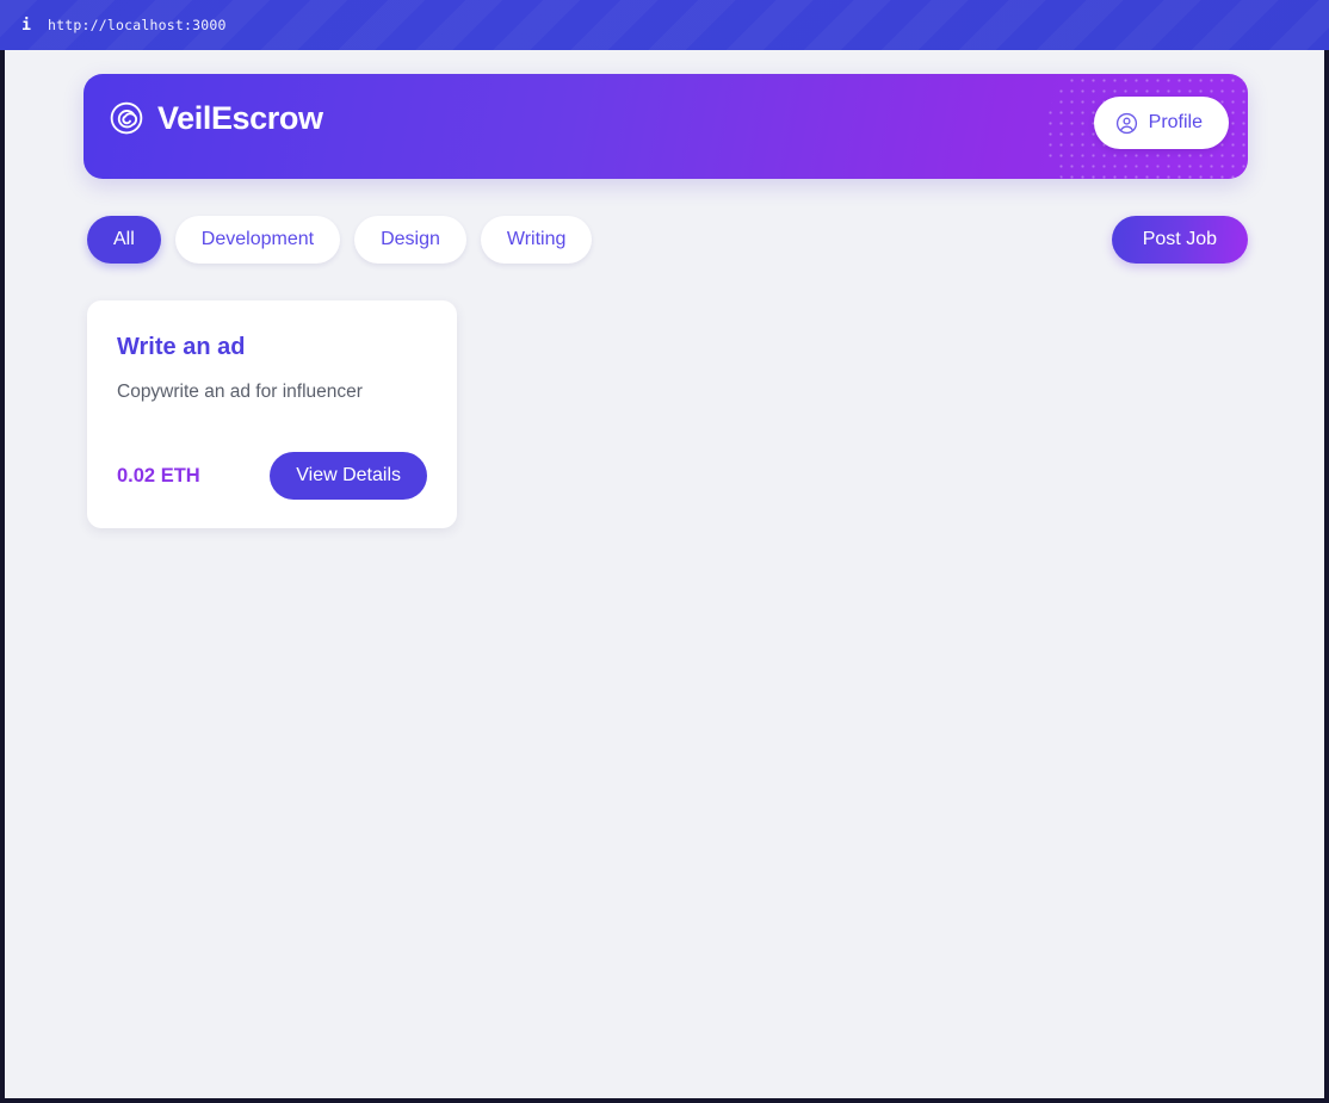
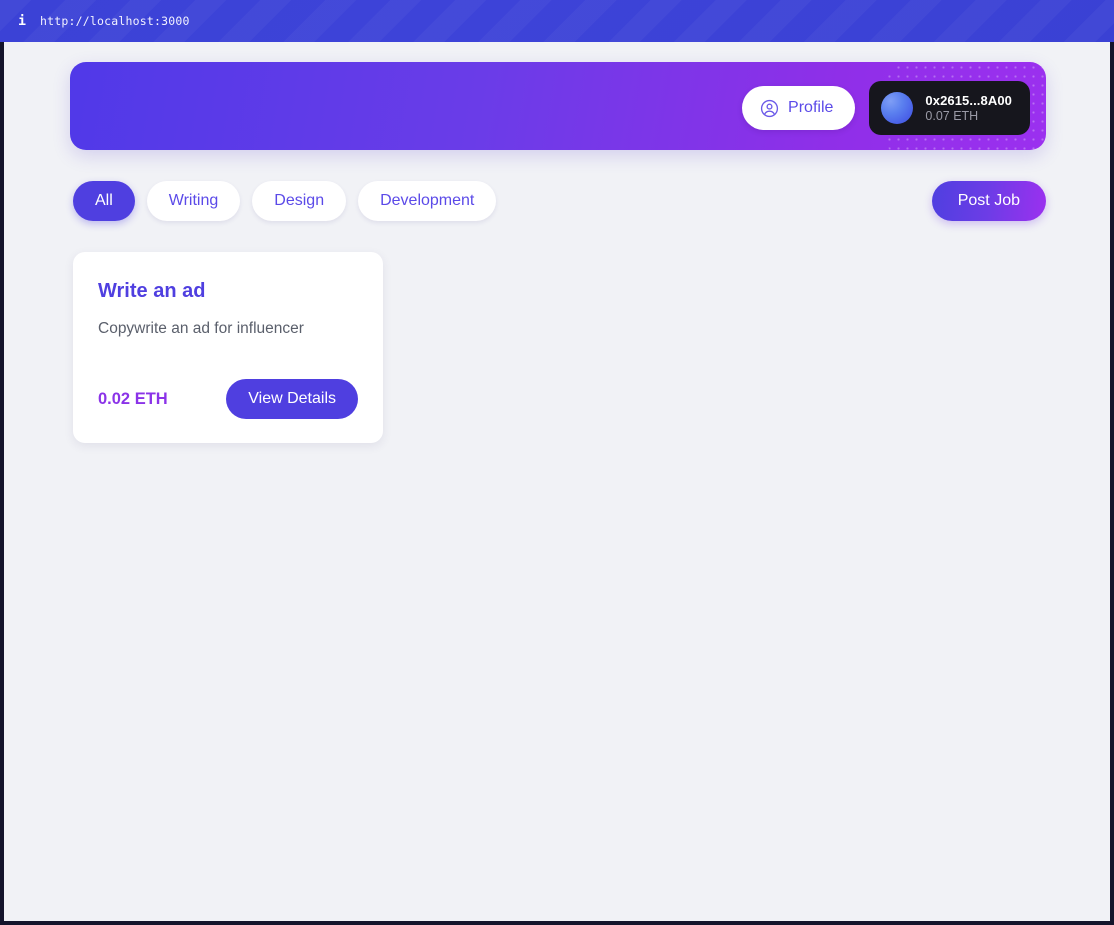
  i
  http://localhost:3000
- VeilEscrow
  Profile
+ 0x2615...8A00
+ 0.07 ETH
  All
- Development
+ Writing
  Design
- Writing
+ Development
  Post Job
  Write an ad
  Copywrite an ad for influencer
  0.02 ETH
  View Details
